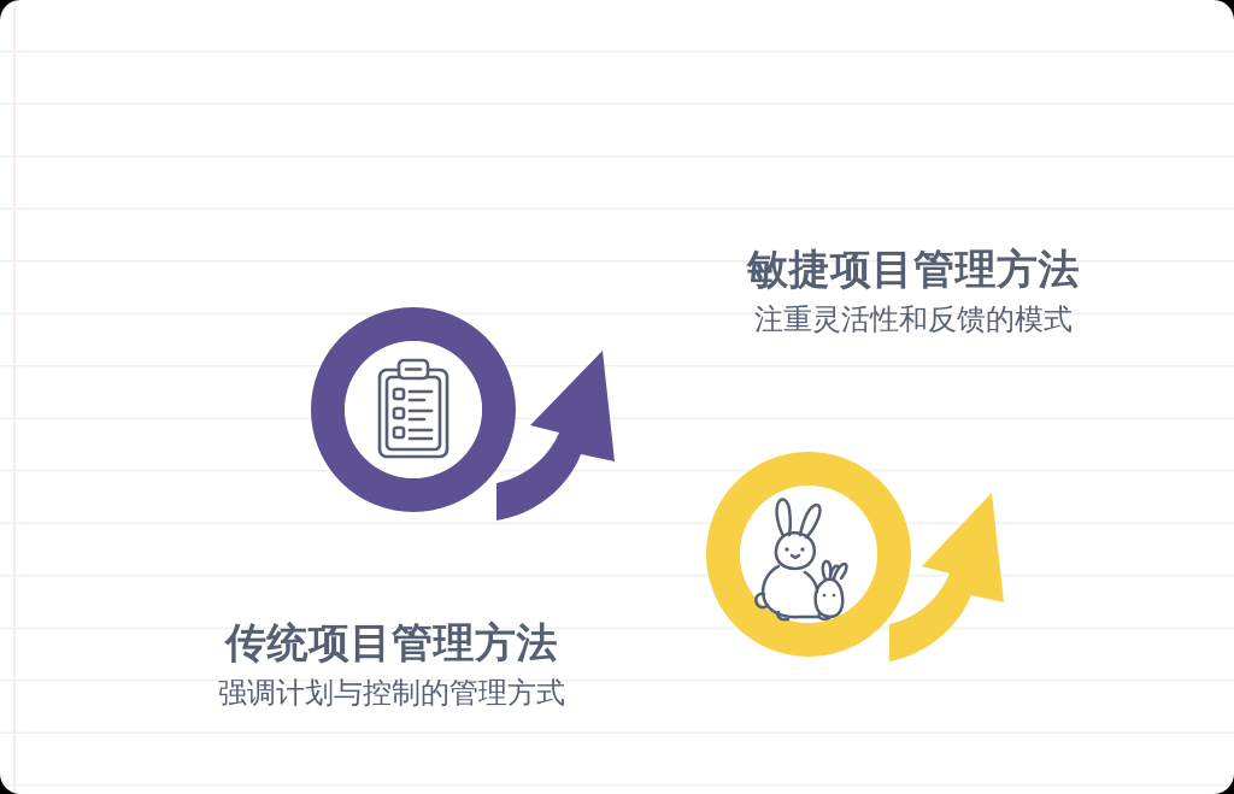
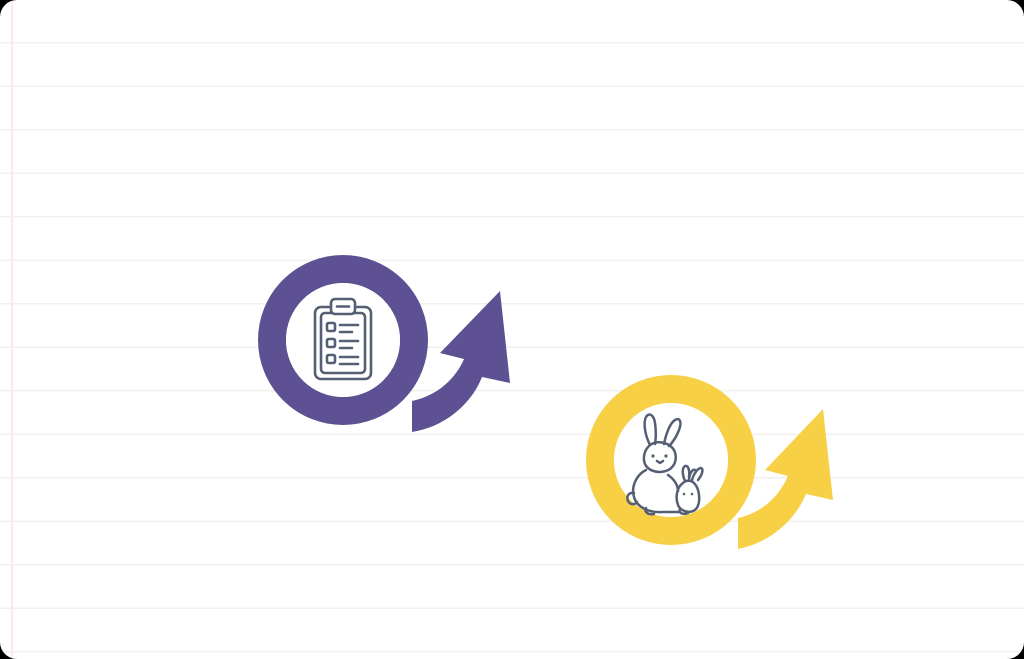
- 敏捷项目管理方法
- 注重灵活性和反馈的模式
- 传统项目管理方法
- 强调计划与控制的管理方式
